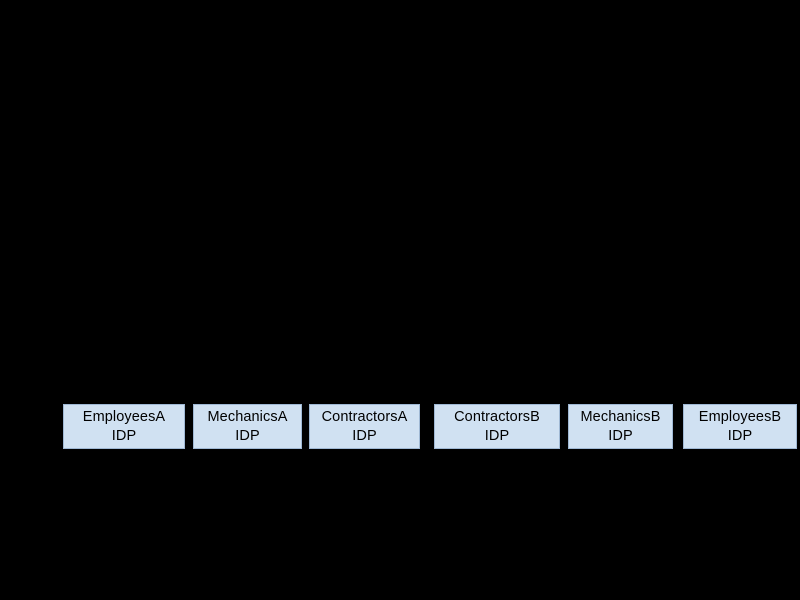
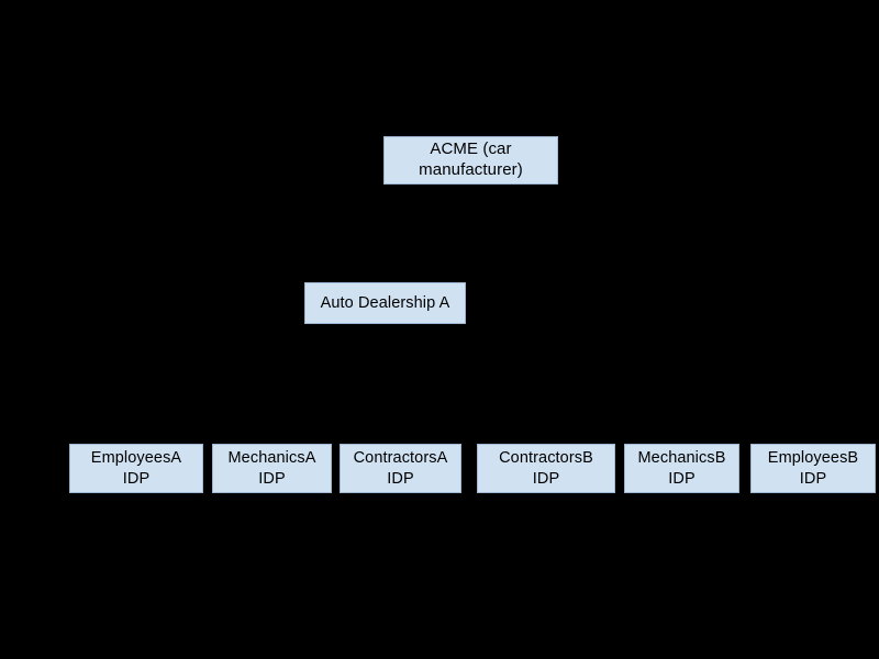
+ ACME (car
+ manufacturer)
+ Auto Dealership A
  EmployeesA
  IDP
  MechanicsA
  IDP
  ContractorsA
  IDP
  ContractorsB
  IDP
  MechanicsB
  IDP
  EmployeesB
  IDP
